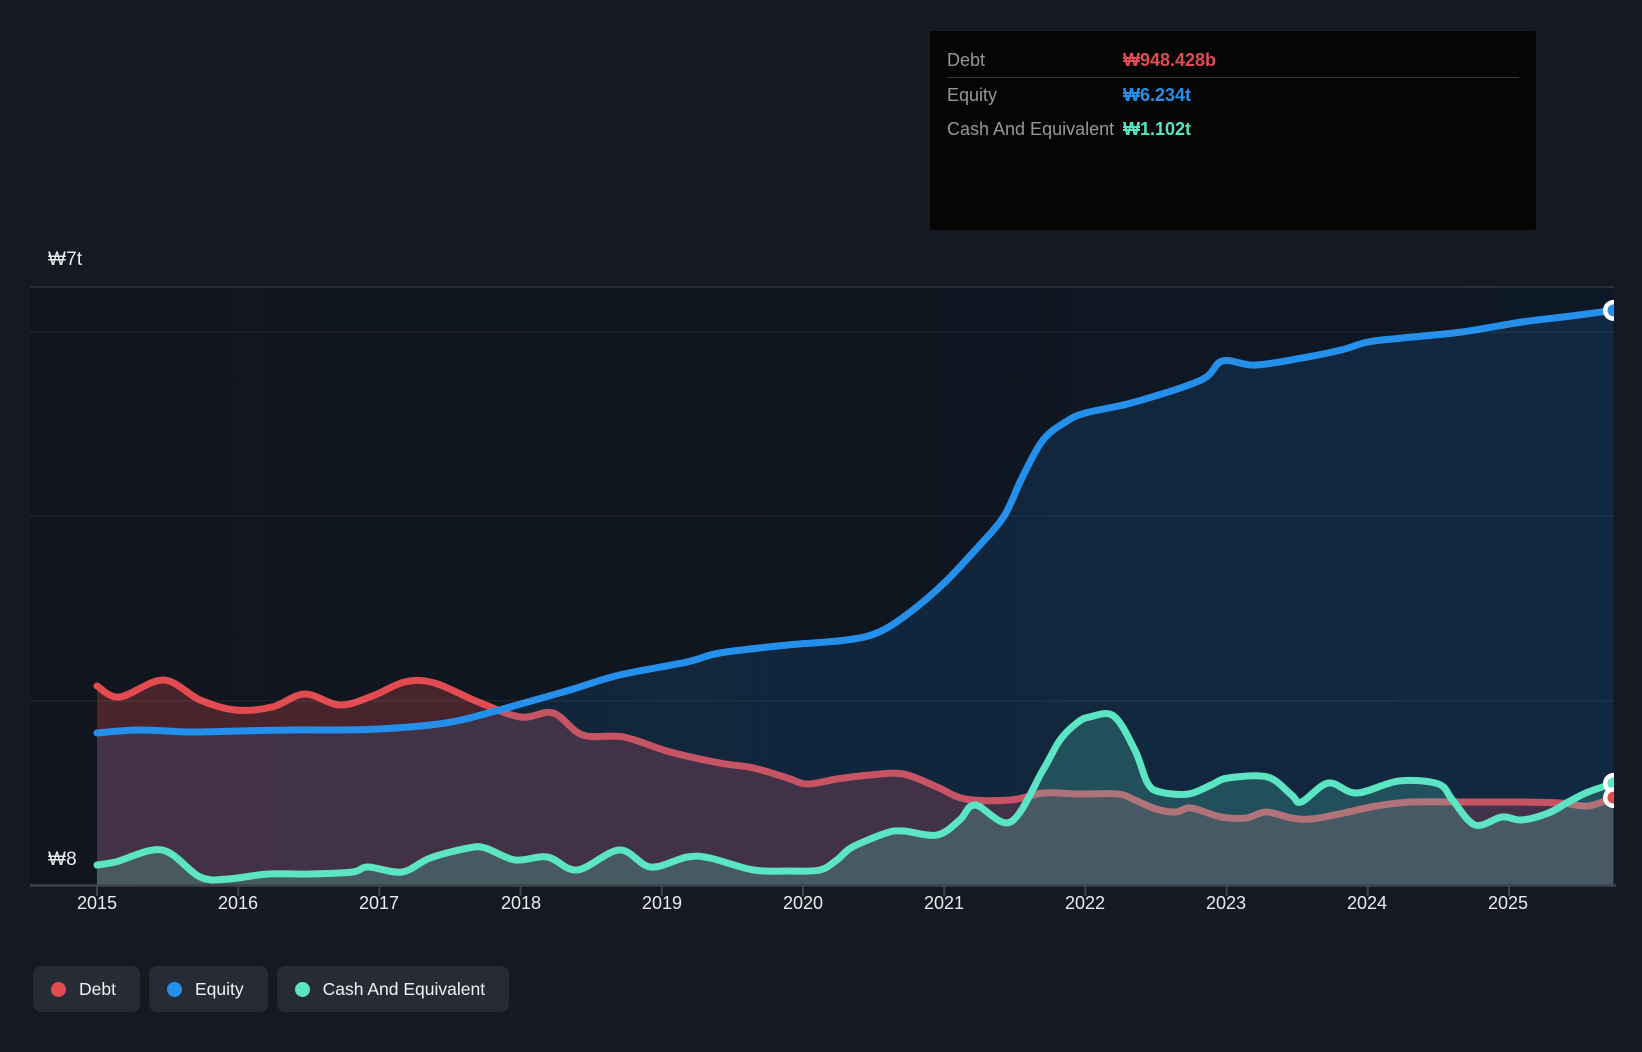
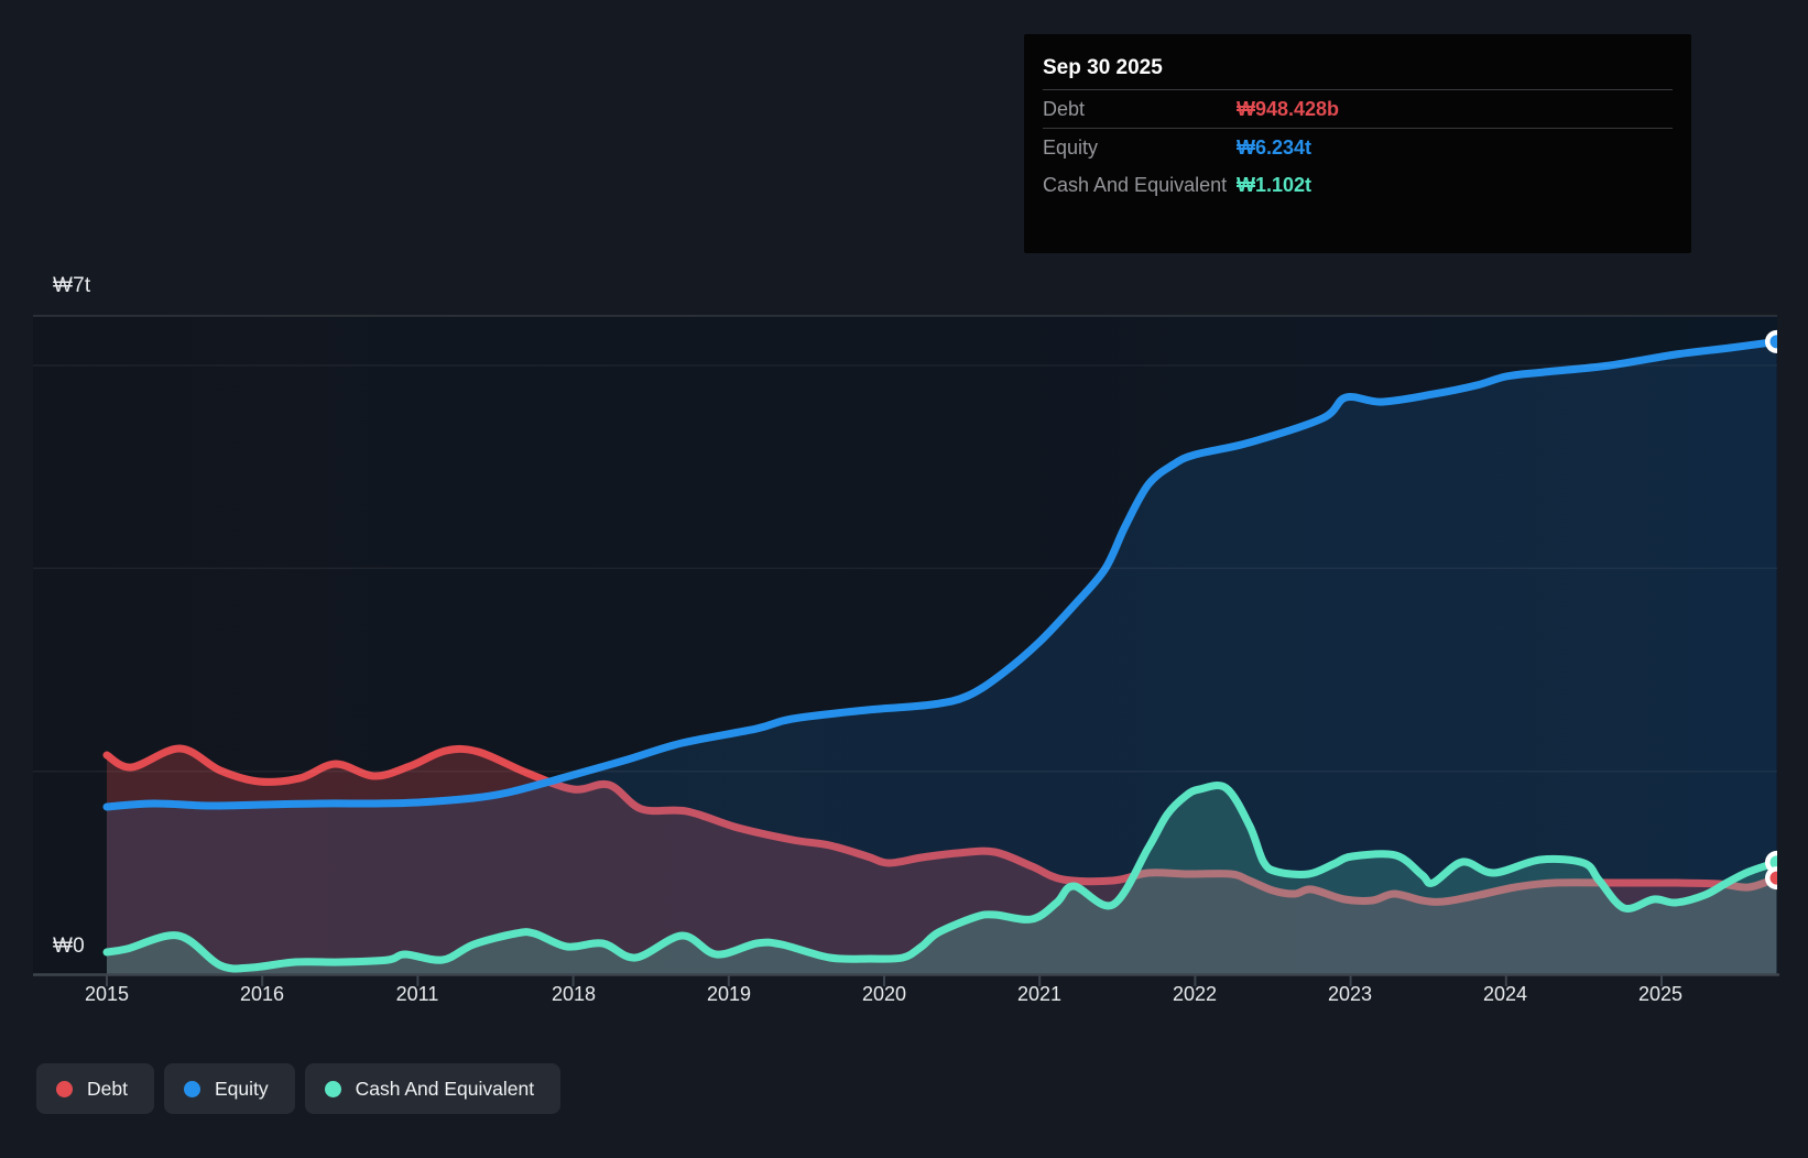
  ₩7t
- ₩8
+ ₩0
  2015
  2016
- 2017
+ 2011
  2018
  2019
  2020
  2021
  2022
  2023
  2024
  2025
+ Sep 30 2025
  Debt
  ₩948.428b
  Equity
  ₩6.234t
  Cash And Equivalent
  ₩1.102t
  Debt
  Equity
  Cash And Equivalent
